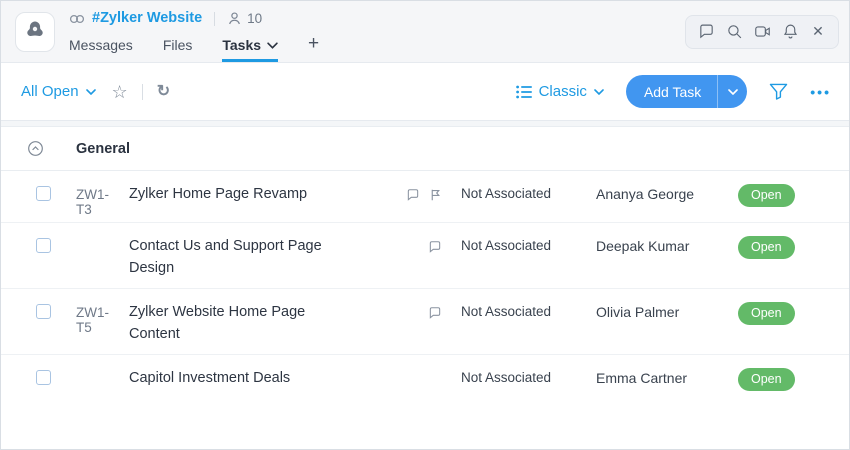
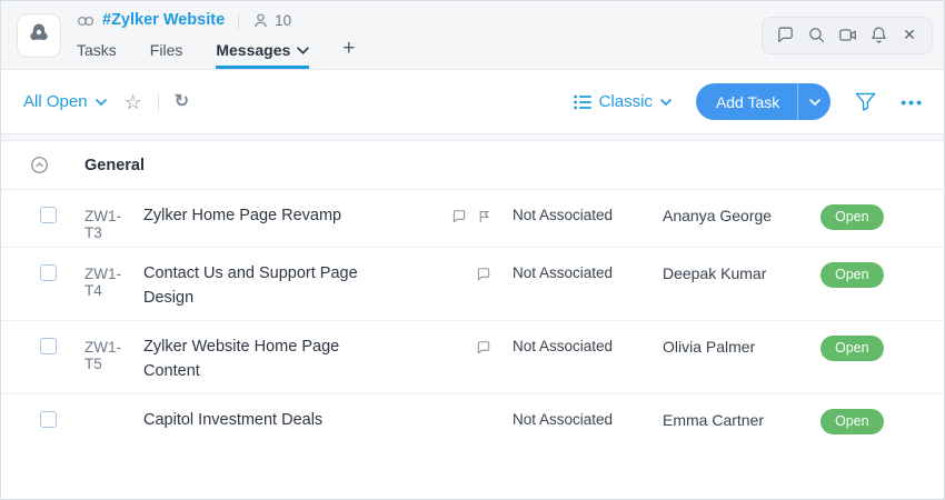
  #Zylker Website
  10
- Messages
+ Tasks
  Files
- Tasks
+ Messages
  +
  ✕
  All Open
  ☆
  ↻
  Classic
  Add Task
  •••
  General
  ZW1-T3
  Zylker Home Page Revamp
  Not Associated
  Ananya George
  Open
+ ZW1-T4
  Contact Us and Support Page Design
  Not Associated
  Deepak Kumar
  Open
  ZW1-T5
  Zylker Website Home Page Content
  Not Associated
  Olivia Palmer
  Open
  Capitol Investment Deals
  Not Associated
  Emma Cartner
  Open
